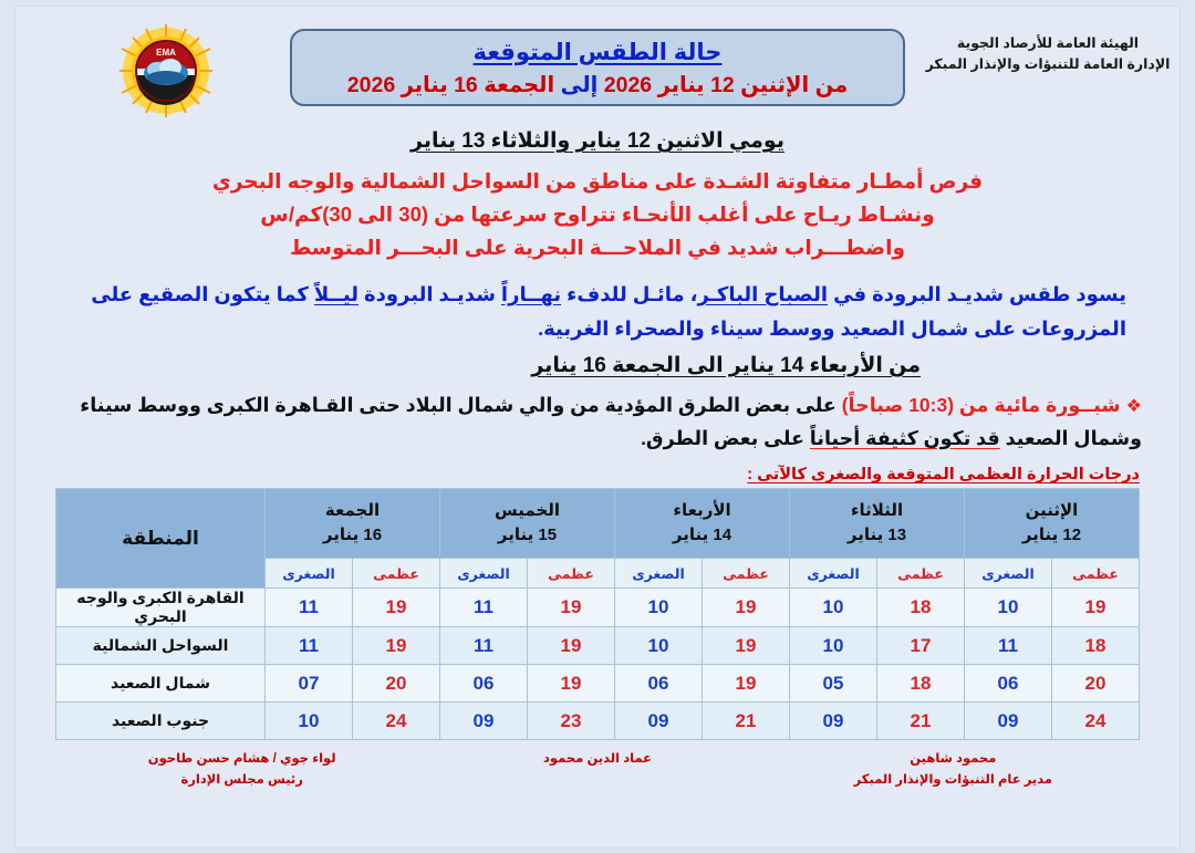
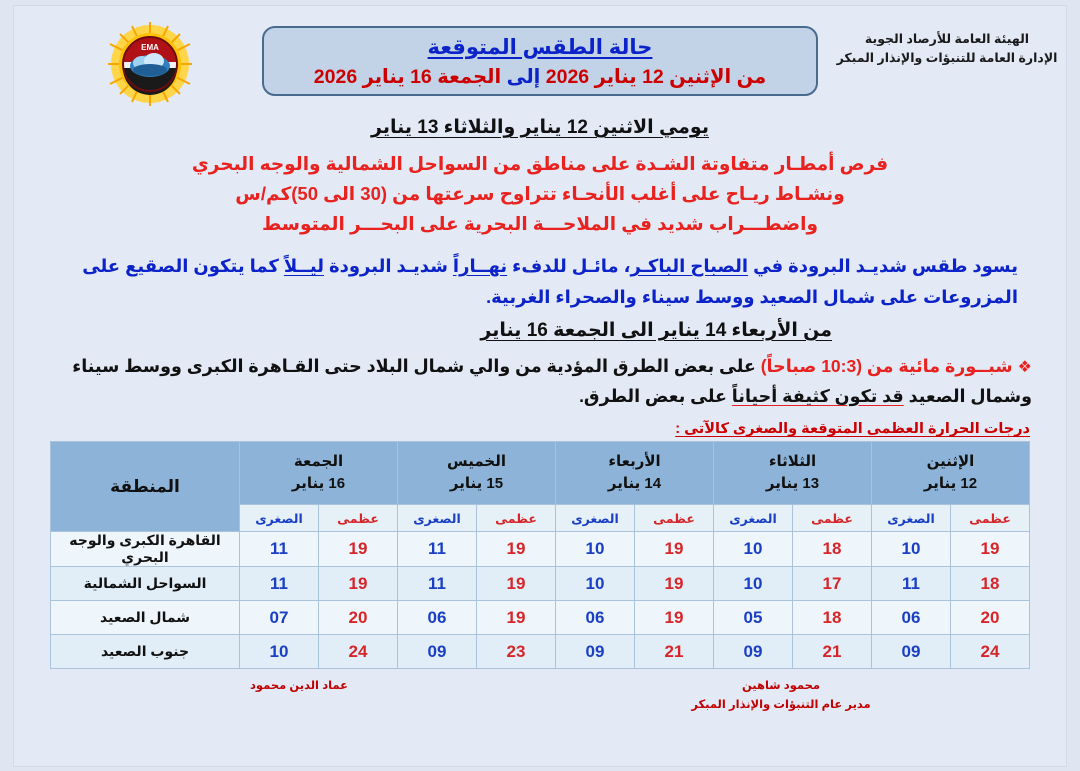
  EMA
  حالة الطقس المتوقعة
  من الإثنين 12 يناير 2026 إلى الجمعة 16 يناير 2026
  الهيئة العامة للأرصاد الجوية
  الإدارة العامة للتنبؤات والإنذار المبكر
  يومي الاثنين 12 يناير والثلاثاء 13 يناير
  فرص أمطـار متفاوتة الشـدة على مناطق من السواحل الشمالية والوجه البحري
- ونشـاط ريـاح على أغلب الأنحـاء تتراوح سرعتها من (30 الى 30)كم/س
+ ونشـاط ريـاح على أغلب الأنحـاء تتراوح سرعتها من (30 الى 50)كم/س
  واضطـــراب شديد في الملاحـــة البحرية على البحـــر المتوسط
  يسود طقس شديـد البرودة في الصباح الباكـر، مائـل للدفء نهــاراً شديـد البرودة ليــلاً كما يتكون الصقيع على المزروعات على شمال الصعيد ووسط سيناء والصحراء الغربية.
  من الأربعاء 14 يناير الى الجمعة 16 يناير
  ❖شبــورة مائية من (10:3 صباحاً) على بعض الطرق المؤدية من والي شمال البلاد حتى القـاهرة الكبرى ووسط سيناء وشمال الصعيد قد تكون كثيفة أحياناً على بعض الطرق.
  درجات الحرارة العظمى المتوقعة والصغرى كالآتى :
  الإثنين 12 يناير	الثلاثاء 13 يناير	الأربعاء 14 يناير	الخميس 15 يناير	الجمعة 16 يناير	المنطقة
  عظمى	الصغرى	عظمى	الصغرى	عظمى	الصغرى	عظمى	الصغرى	عظمى	الصغرى
  19	10	18	10	19	10	19	11	19	11	القاهرة الكبرى والوجه البحري
  18	11	17	10	19	10	19	11	19	11	السواحل الشمالية
  20	06	18	05	19	06	19	06	20	07	شمال الصعيد
  24	09	21	09	21	09	23	09	24	10	جنوب الصعيد
  محمود شاهين
  مدير عام التنبؤات والإنذار المبكر
  عماد الدين محمود
- لواء جوي / هشام حسن طاحون
- رئيس مجلس الإدارة
